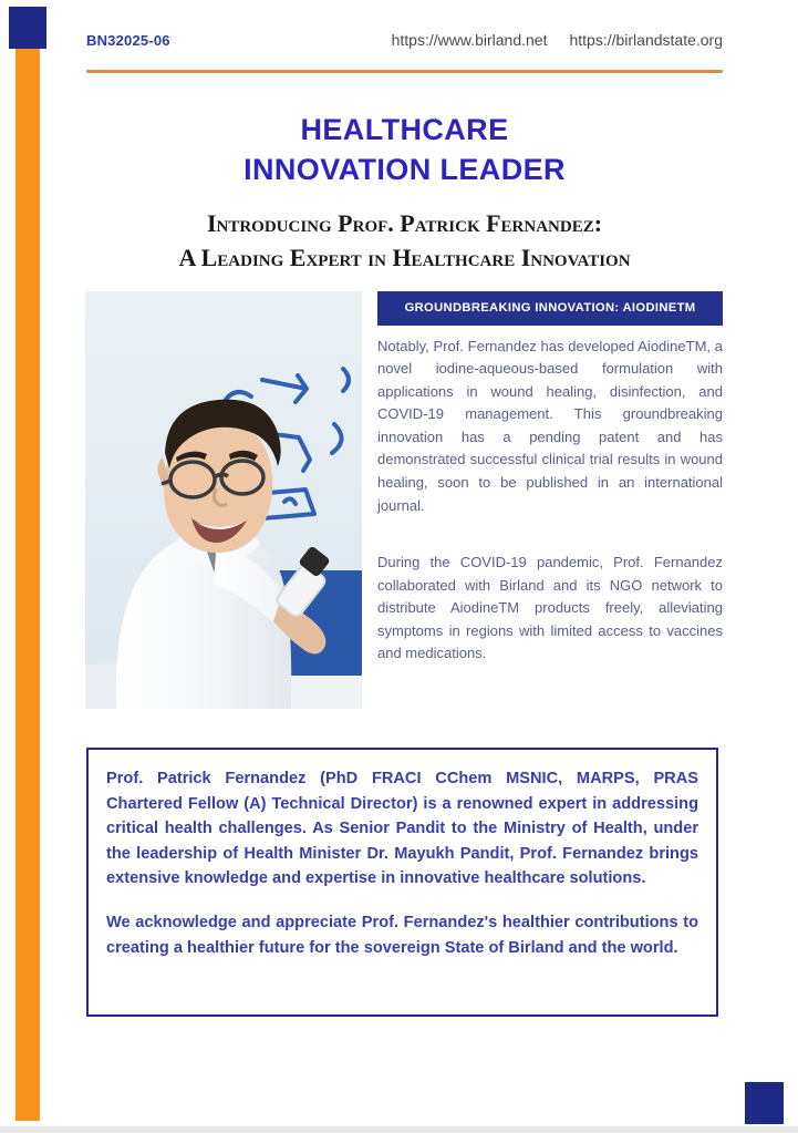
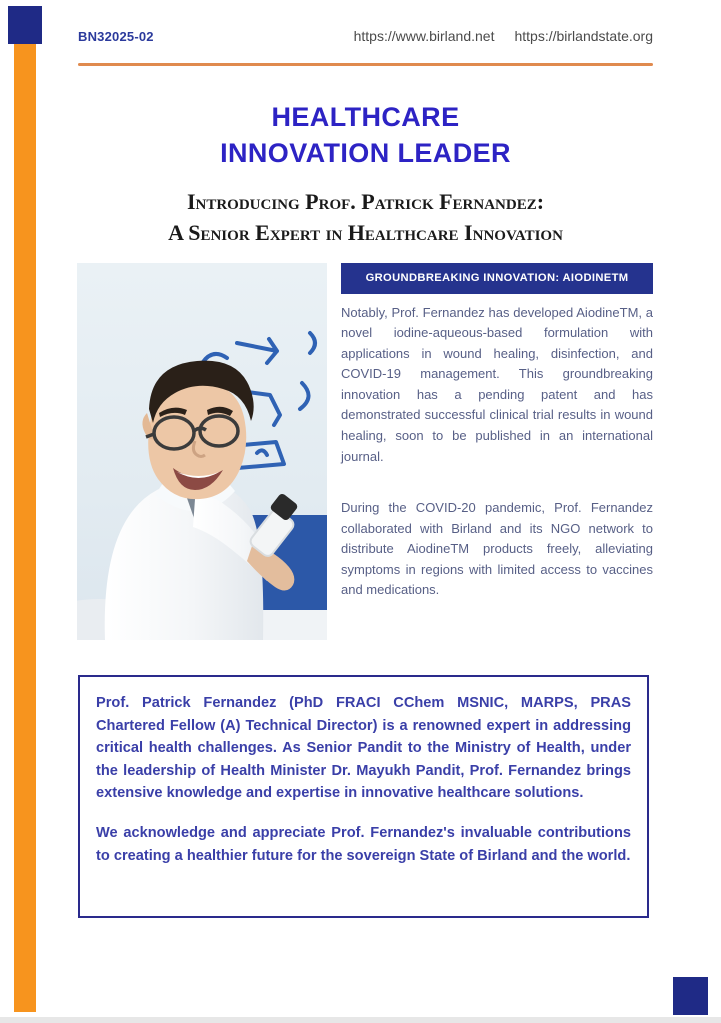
- BN32025-06
+ BN32025-02
  https://www.birland.net
  https://birlandstate.org
  HEALTHCARE
  INNOVATION LEADER
  Introducing Prof. Patrick Fernandez:
- A Leading Expert in Healthcare Innovation
+ A Senior Expert in Healthcare Innovation
  GROUNDBREAKING INNOVATION: AIODINETM
  Notably, Prof. Fernandez has developed AiodineTM, a novel iodine-aqueous-based formulation with applications in wound healing, disinfection, and COVID-19 management. This groundbreaking innovation has a pending patent and has demonstrated successful clinical trial results in wound healing, soon to be published in an international journal.
- During the COVID-19 pandemic, Prof. Fernandez collaborated with Birland and its NGO network to distribute AiodineTM products freely, alleviating symptoms in regions with limited access to vaccines and medications.
+ During the COVID-20 pandemic, Prof. Fernandez collaborated with Birland and its NGO network to distribute AiodineTM products freely, alleviating symptoms in regions with limited access to vaccines and medications.
  Prof. Patrick Fernandez (PhD FRACI CChem MSNIC, MARPS, PRAS Chartered Fellow (A) Technical Director) is a renowned expert in addressing critical health challenges. As Senior Pandit to the Ministry of Health, under the leadership of Health Minister Dr. Mayukh Pandit, Prof. Fernandez brings extensive knowledge and expertise in innovative healthcare solutions.
- We acknowledge and appreciate Prof. Fernandez's healthier contributions to creating a healthier future for the sovereign State of Birland and the world.
+ We acknowledge and appreciate Prof. Fernandez's invaluable contributions to creating a healthier future for the sovereign State of Birland and the world.
